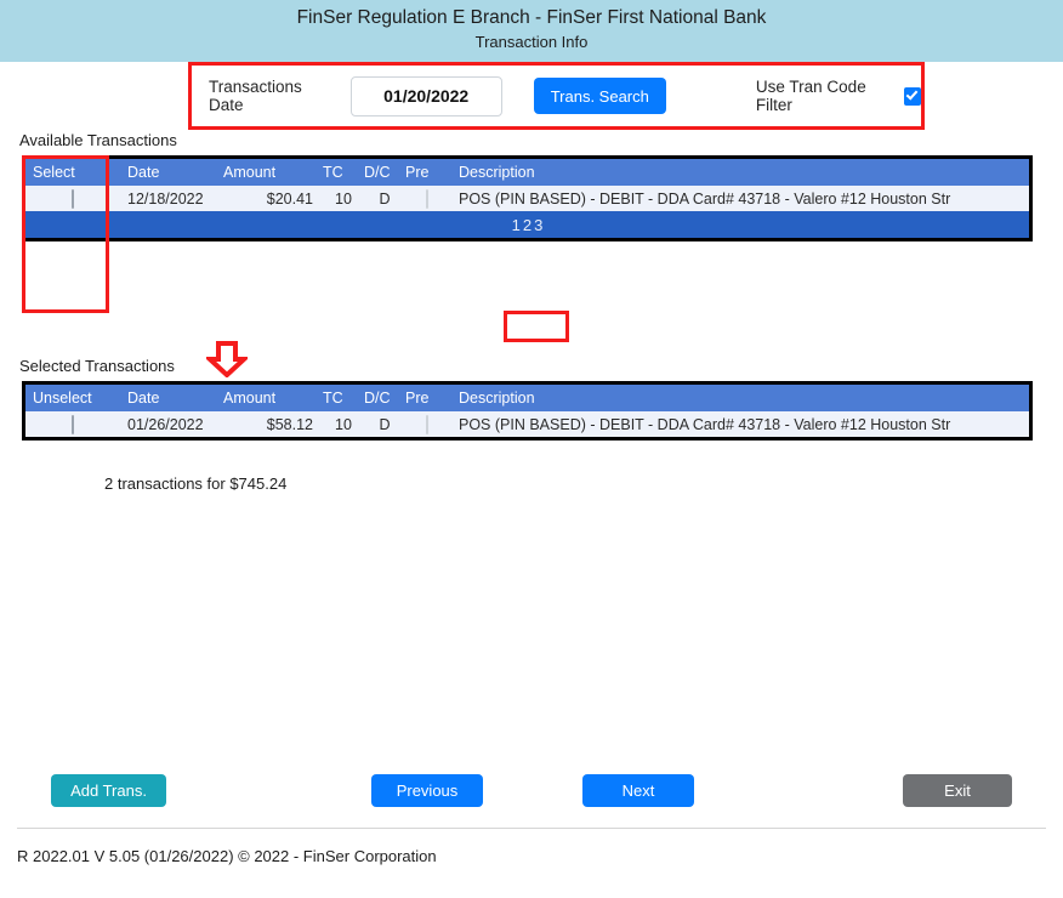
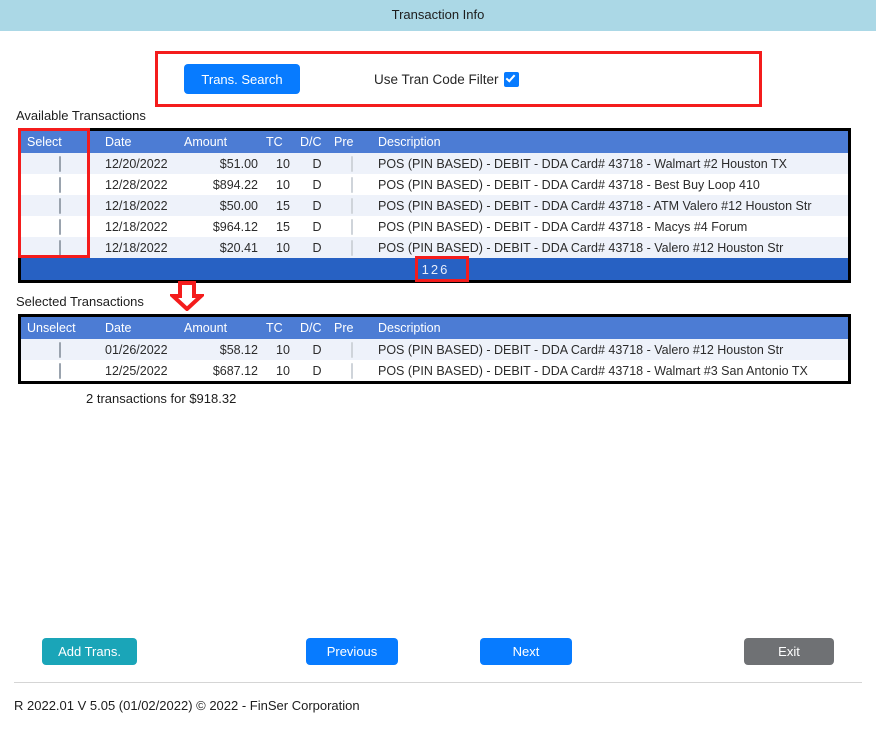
- FinSer Regulation E Branch - FinSer First National Bank
  Transaction Info
- Transactions Date
- 01/20/2022
  Trans. Search
  Use Tran Code Filter
  Available Transactions
  Select	Date	Amount	TC	D/C	Pre	Description
+ 	12/20/2022	$51.00	10	D		POS (PIN BASED) - DEBIT - DDA Card# 43718 - Walmart #2 Houston TX
+ 	12/28/2022	$894.22	10	D		POS (PIN BASED) - DEBIT - DDA Card# 43718 - Best Buy Loop 410
+ 	12/18/2022	$50.00	15	D		POS (PIN BASED) - DEBIT - DDA Card# 43718 - ATM Valero #12 Houston Str
+ 	12/18/2022	$964.12	15	D		POS (PIN BASED) - DEBIT - DDA Card# 43718 - Macys #4 Forum
  	12/18/2022	$20.41	10	D		POS (PIN BASED) - DEBIT - DDA Card# 43718 - Valero #12 Houston Str
  1
  2
- 3
+ 6
  Selected Transactions
  Unselect	Date	Amount	TC	D/C	Pre	Description
  	01/26/2022	$58.12	10	D		POS (PIN BASED) - DEBIT - DDA Card# 43718 - Valero #12 Houston Str
+ 	12/25/2022	$687.12	10	D		POS (PIN BASED) - DEBIT - DDA Card# 43718 - Walmart #3 San Antonio TX
- 2 transactions for $745.24
+ 2 transactions for $918.32
  Add Trans.
  Previous
  Next
  Exit
- R 2022.01 V 5.05 (01/26/2022) © 2022 - FinSer Corporation
+ R 2022.01 V 5.05 (01/02/2022) © 2022 - FinSer Corporation
